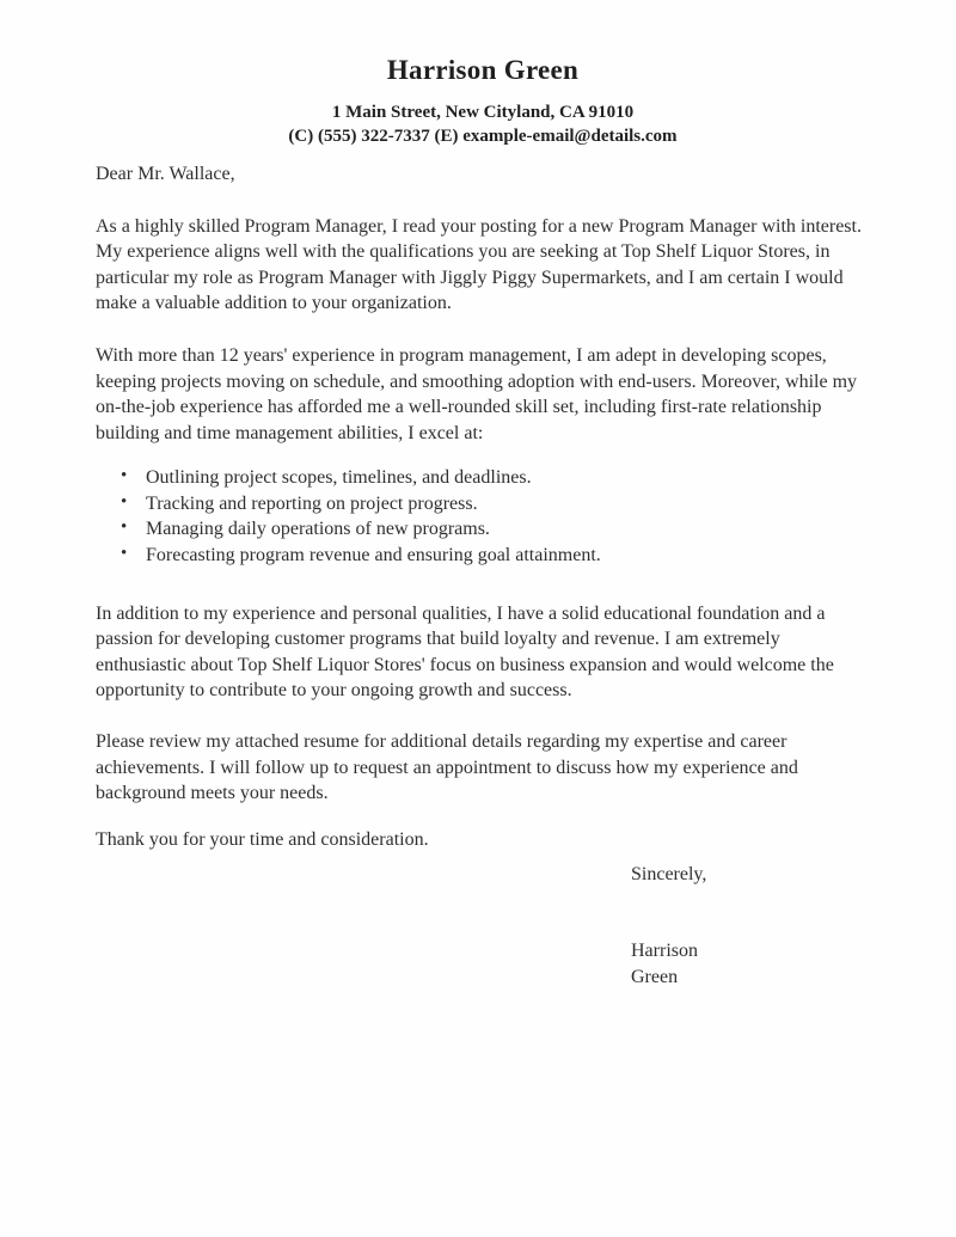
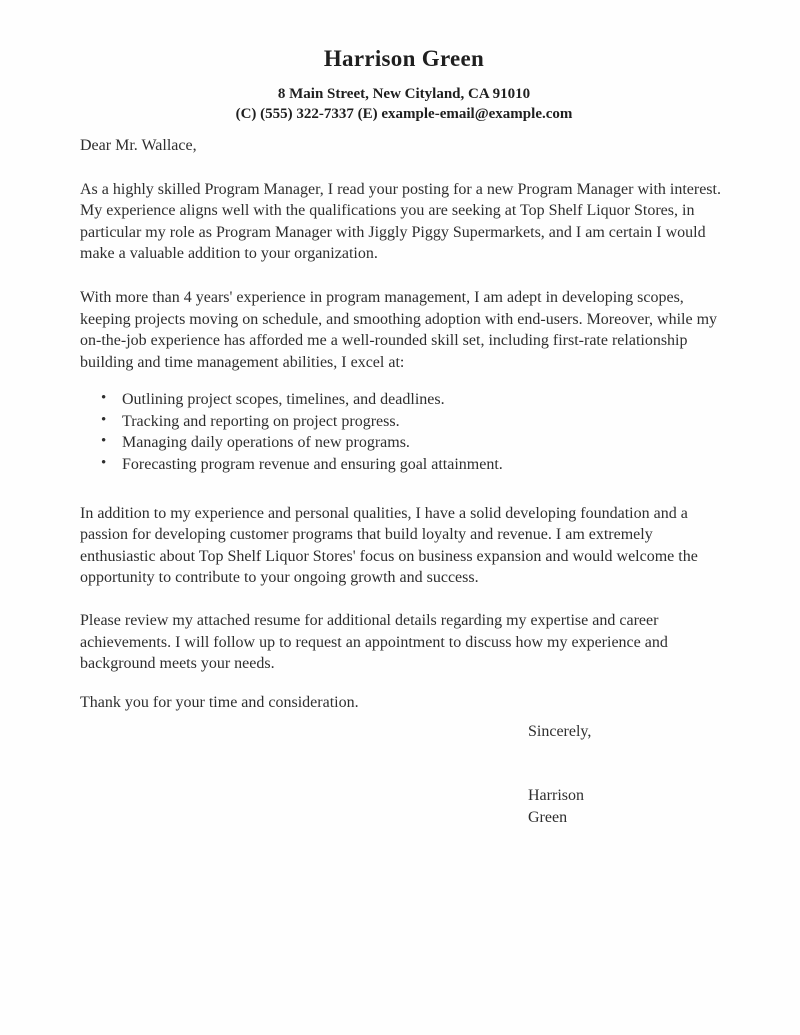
  Harrison Green
- 1 Main Street, New Cityland, CA 91010
+ 8 Main Street, New Cityland, CA 91010
- (C) (555) 322-7337 (E) example-email@details.com
+ (C) (555) 322-7337 (E) example-email@example.com
  Dear Mr. Wallace,
  As a highly skilled Program Manager, I read your posting for a new Program Manager with interest. My experience aligns well with the qualifications you are seeking at Top Shelf Liquor Stores, in particular my role as Program Manager with Jiggly Piggy Supermarkets, and I am certain I would make a valuable addition to your organization.
- With more than 12 years' experience in program management, I am adept in developing scopes, keeping projects moving on schedule, and smoothing adoption with end-users. Moreover, while my on-the-job experience has afforded me a well-rounded skill set, including first-rate relationship building and time management abilities, I excel at:
+ With more than 4 years' experience in program management, I am adept in developing scopes, keeping projects moving on schedule, and smoothing adoption with end-users. Moreover, while my on-the-job experience has afforded me a well-rounded skill set, including first-rate relationship building and time management abilities, I excel at:
  Outlining project scopes, timelines, and deadlines.
  Tracking and reporting on project progress.
  Managing daily operations of new programs.
  Forecasting program revenue and ensuring goal attainment.
- In addition to my experience and personal qualities, I have a solid educational foundation and a passion for developing customer programs that build loyalty and revenue. I am extremely enthusiastic about Top Shelf Liquor Stores' focus on business expansion and would welcome the opportunity to contribute to your ongoing growth and success.
+ In addition to my experience and personal qualities, I have a solid developing foundation and a passion for developing customer programs that build loyalty and revenue. I am extremely enthusiastic about Top Shelf Liquor Stores' focus on business expansion and would welcome the opportunity to contribute to your ongoing growth and success.
  Please review my attached resume for additional details regarding my expertise and career achievements. I will follow up to request an appointment to discuss how my experience and background meets your needs.
  Thank you for your time and consideration.
  Sincerely,
  Harrison Green
